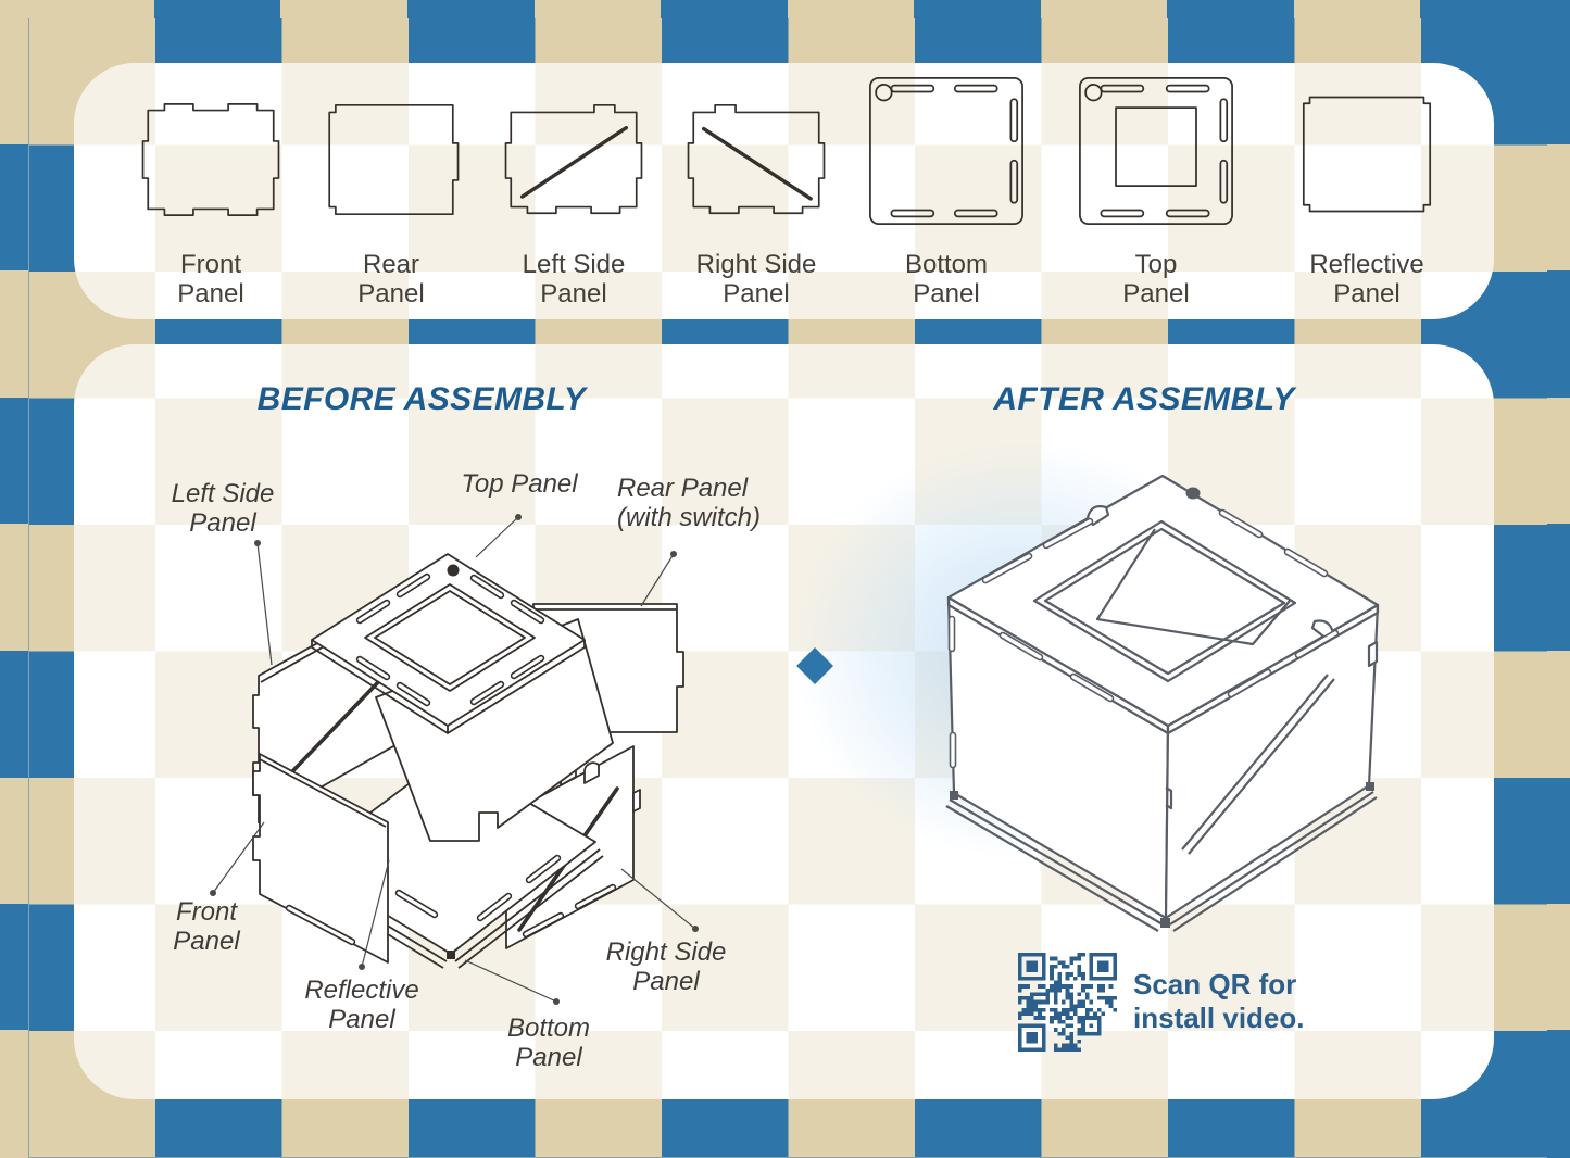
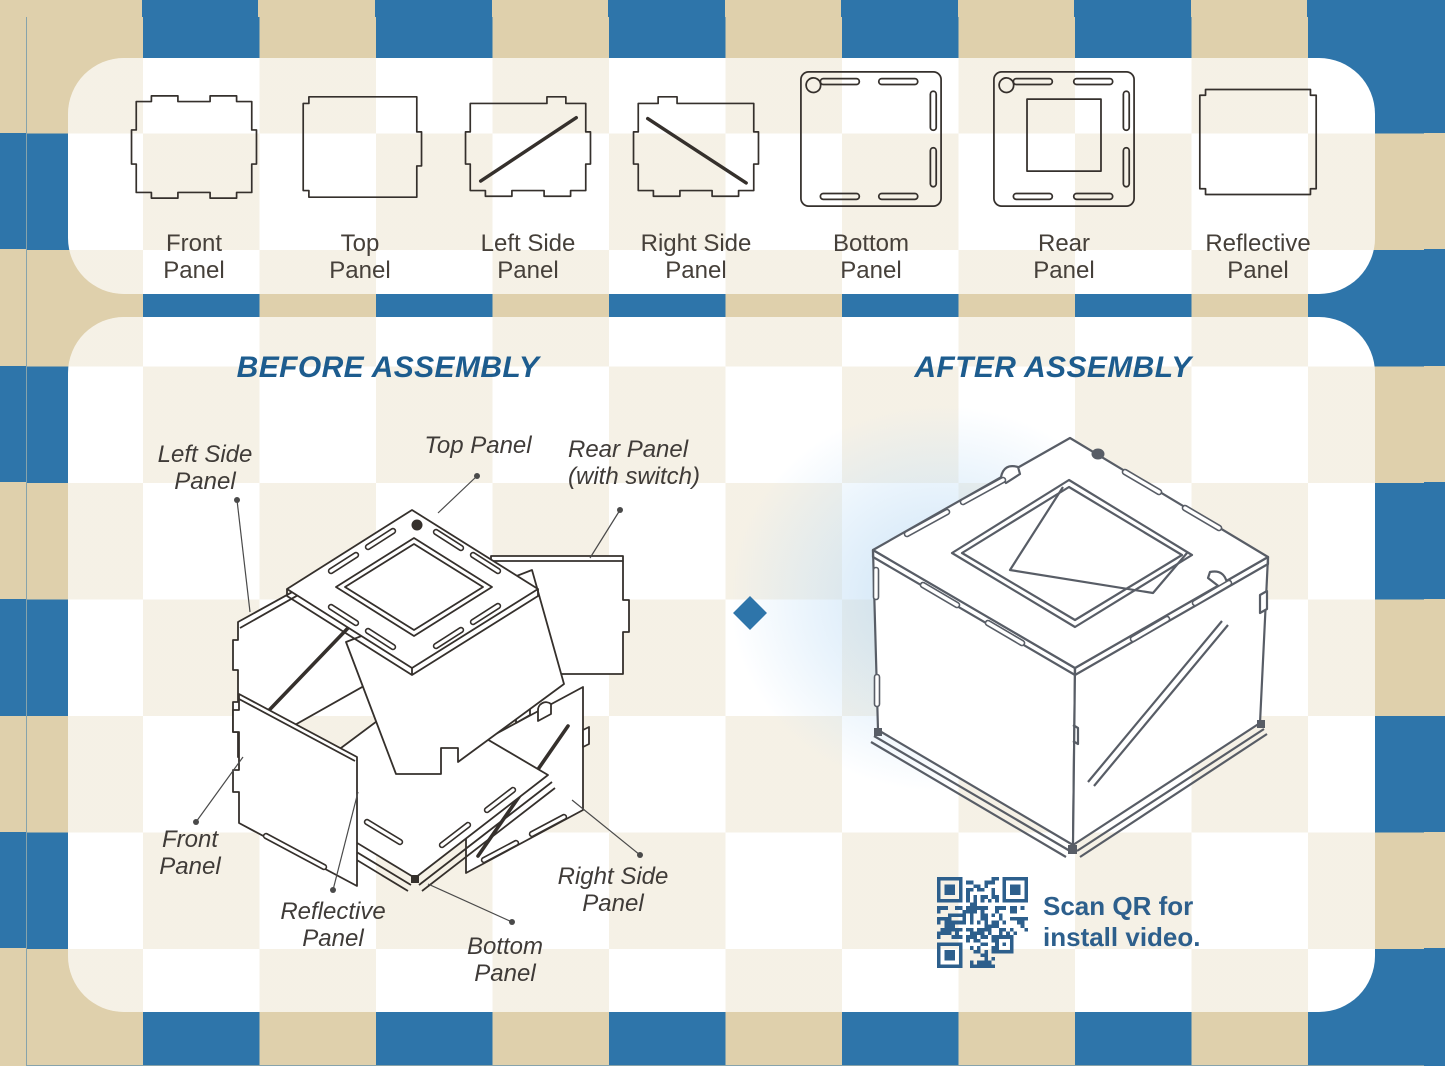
  Front
  Panel
- Rear
+ Top
  Panel
  Left Side
  Panel
  Right Side
  Panel
  Bottom
  Panel
- Top
+ Rear
  Panel
  Reflective
  Panel
  BEFORE ASSEMBLY
  AFTER ASSEMBLY
  Top Panel
  Rear Panel
  (with switch)
  Left Side
  Panel
  Front
  Panel
  Reflective
  Panel
  Bottom
  Panel
  Right Side
  Panel
  Scan QR for
  install video.
